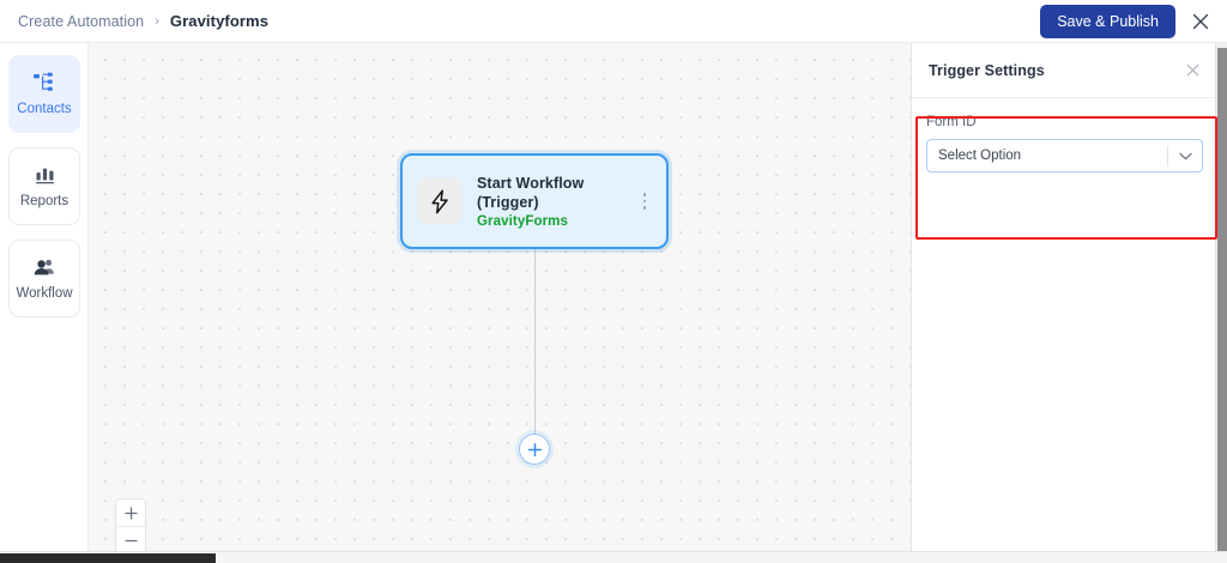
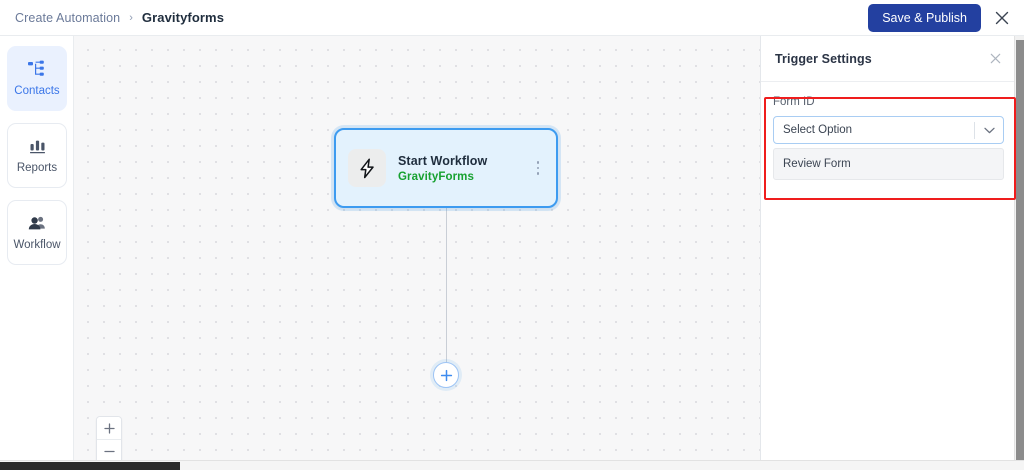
  Create Automation
  ›
  Gravityforms
  Save & Publish
  Contacts
  Reports
  Workflow
  Start Workflow
- (Trigger)
  GravityForms
  Trigger Settings
  Form ID
  Select Option
+ Review Form
